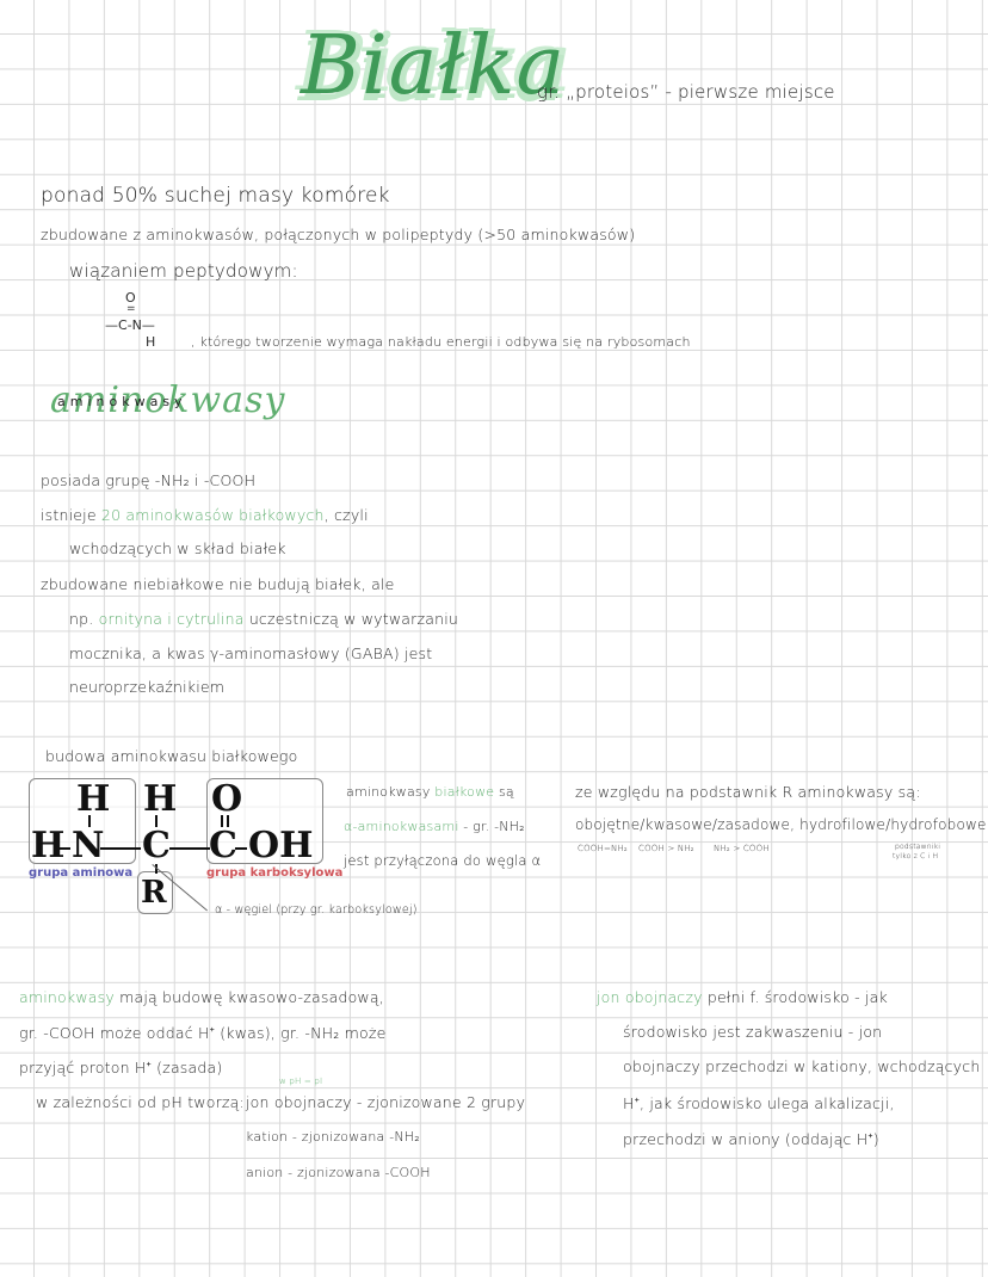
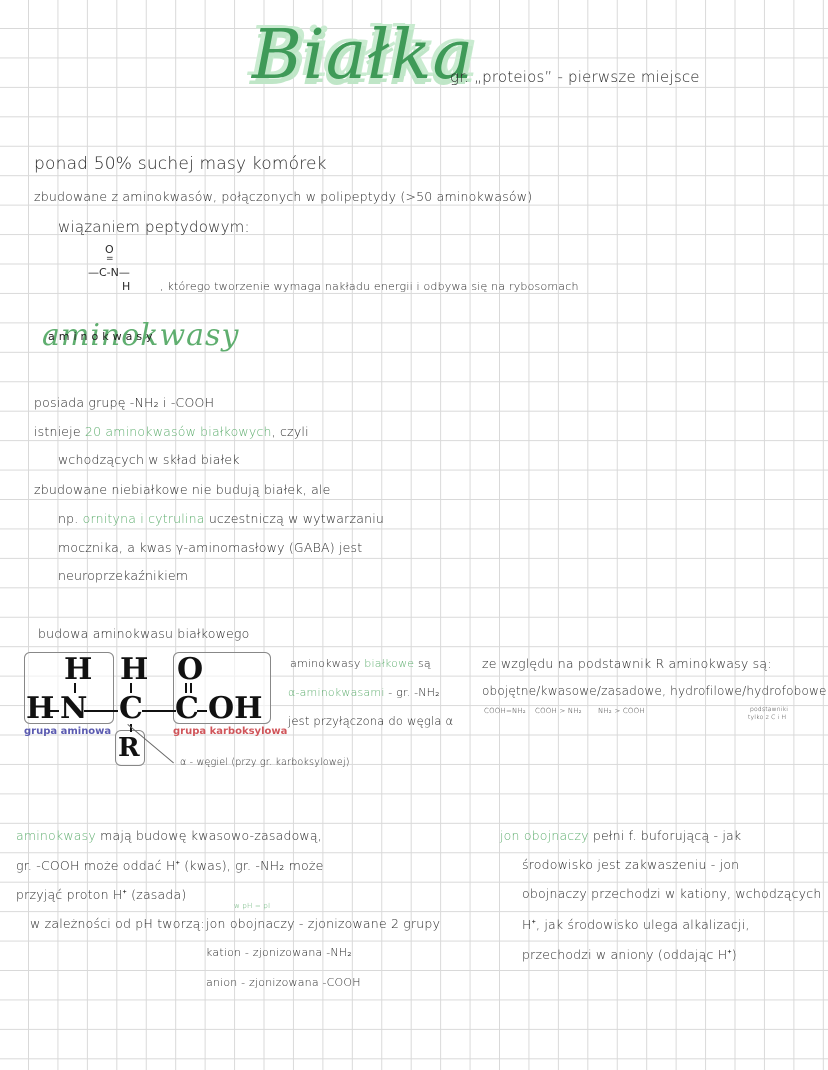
  Białka
  gr. „proteios” - pierwsze miejsce
  ponad 50% suchej masy komórek
  zbudowane z aminokwasów, połączonych w polipeptydy (>50 aminokwasów)
  wiązaniem peptydowym:
  O
  =
  —C-N—
  H
  , którego tworzenie wymaga nakładu energii i odbywa się na rybosomach
  aminokwasy
  aminokwasy
  posiada grupę -NH₂ i -COOH
  istnieje 20 aminokwasów białkowych, czyli
  wchodzących w skład białek
  zbudowane niebiałkowe nie budują białek, ale
  np. ornityna i cytrulina uczestniczą w wytwarzaniu
  mocznika, a kwas γ-aminomasłowy (GABA) jest
  neuroprzekaźnikiem
  budowa aminokwasu białkowego
  H
  H
  O
  H
  N
  C
  C
  OH
  R
  grupa aminowa
  grupa karboksylowa
  α - węgiel (przy gr. karboksylowej)
  aminokwasy białkowe są
  α-aminokwasami - gr. -NH₂
  jest przyłączona do węgla α
  ze względu na podstawnik R aminokwasy są:
  obojętne/kwasowe/zasadowe, hydrofilowe/hydrofobowe
  COOH=NH₂
  COOH > NH₂
  NH₂ > COOH
  aminokwasy mają budowę kwasowo-zasadową,
  gr. -COOH może oddać H⁺ (kwas), gr. -NH₂ może
  przyjąć proton H⁺ (zasada)
  w zależności od pH tworzą:
  w pH = pI
  jon obojnaczy - zjonizowane 2 grupy
  kation - zjonizowana -NH₂
  anion - zjonizowana -COOH
- jon obojnaczy pełni f. środowisko - jak
+ jon obojnaczy pełni f. buforującą - jak
  środowisko jest zakwaszeniu - jon
  obojnaczy przechodzi w kationy, wchodzących
  H⁺, jak środowisko ulega alkalizacji,
  przechodzi w aniony (oddając H⁺)
